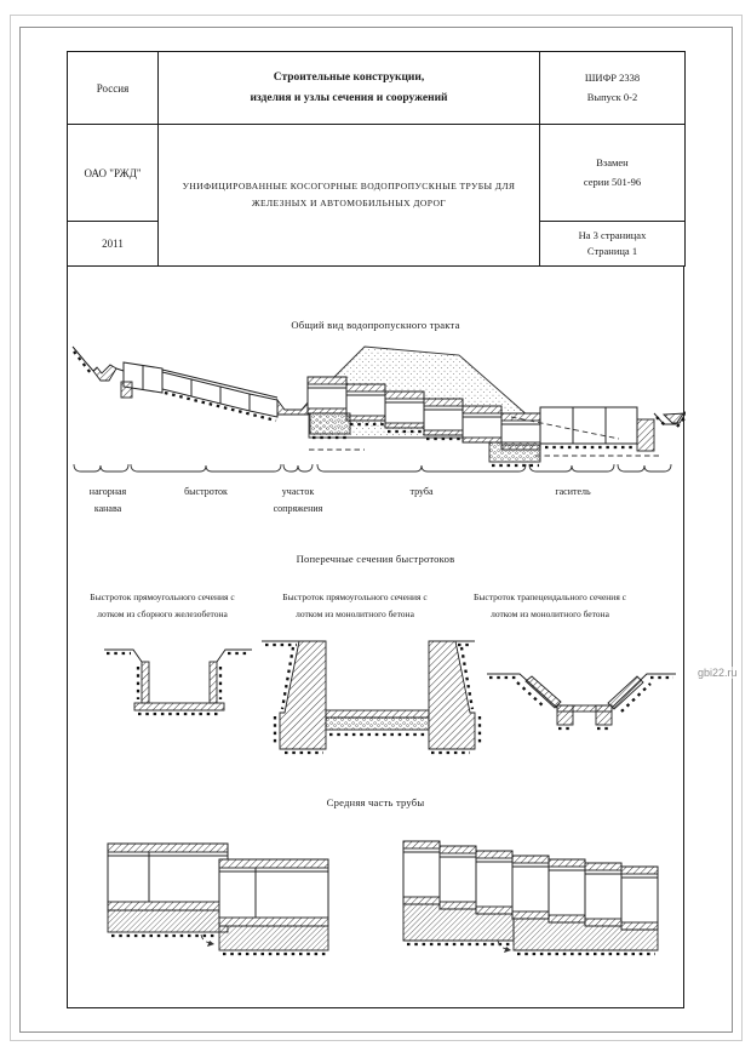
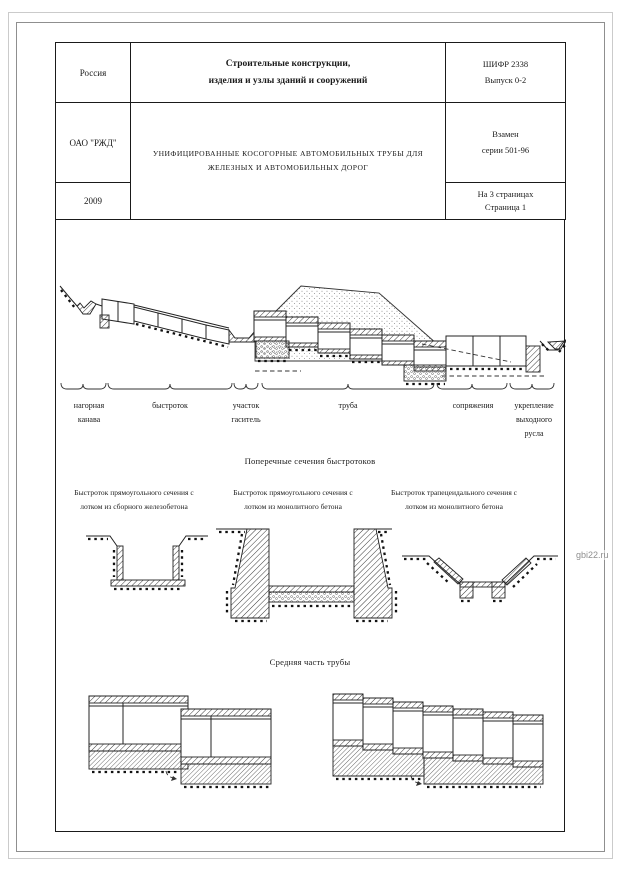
- Россия	Строительные конструкции, изделия и узлы сечения и сооружений	ШИФР 2338 Выпуск 0-2
+ Россия	Строительные конструкции, изделия и узлы зданий и сооружений	ШИФР 2338 Выпуск 0-2
- ОАО "РЖД"	УНИФИЦИРОВАННЫЕ КОСОГОРНЫЕ ВОДОПРОПУСКНЫЕ ТРУБЫ ДЛЯ ЖЕЛЕЗНЫХ И АВТОМОБИЛЬНЫХ ДОРОГ	Взамен серии 501-96
+ ОАО "РЖД"	УНИФИЦИРОВАННЫЕ КОСОГОРНЫЕ АВТОМОБИЛЬНЫХ ТРУБЫ ДЛЯ ЖЕЛЕЗНЫХ И АВТОМОБИЛЬНЫХ ДОРОГ	Взамен серии 501-96
- 2011	На 3 страницах Страница 1
+ 2009	На 3 страницах Страница 1
- Общий вид водопропускного тракта
  нагорная
  канава
  быстроток
  участок
- сопряжения
+ гаситель
  труба
- гаситель
+ сопряжения
+ укрепление
+ выходного
+ русла
  Поперечные сечения быстротоков
  Быстроток прямоугольного сечения с
  лотком из сборного железобетона
  Быстроток прямоугольного сечения с
  лотком из монолитного бетона
  Быстроток трапецеидального сечения с
  лотком из монолитного бетона
  Средняя часть трубы
  gbi22.ru
